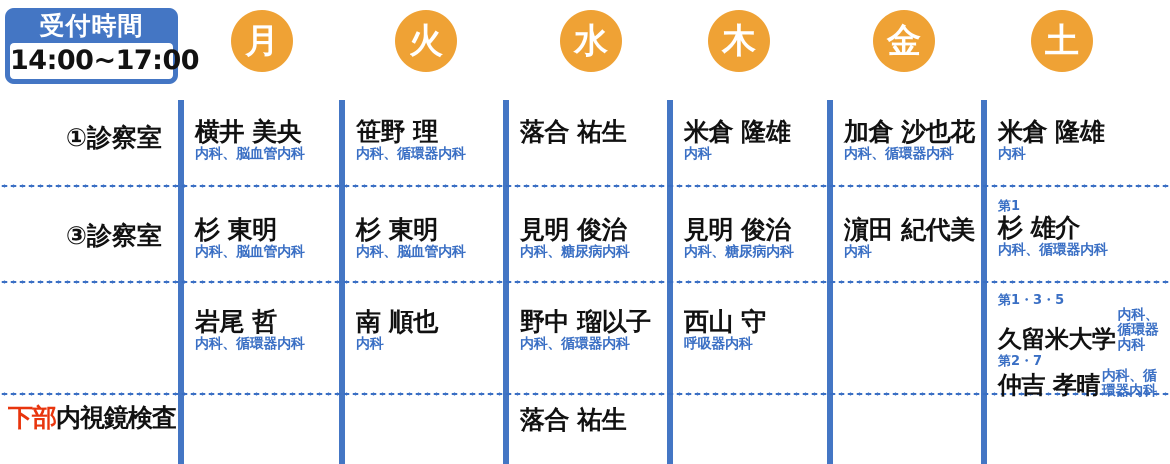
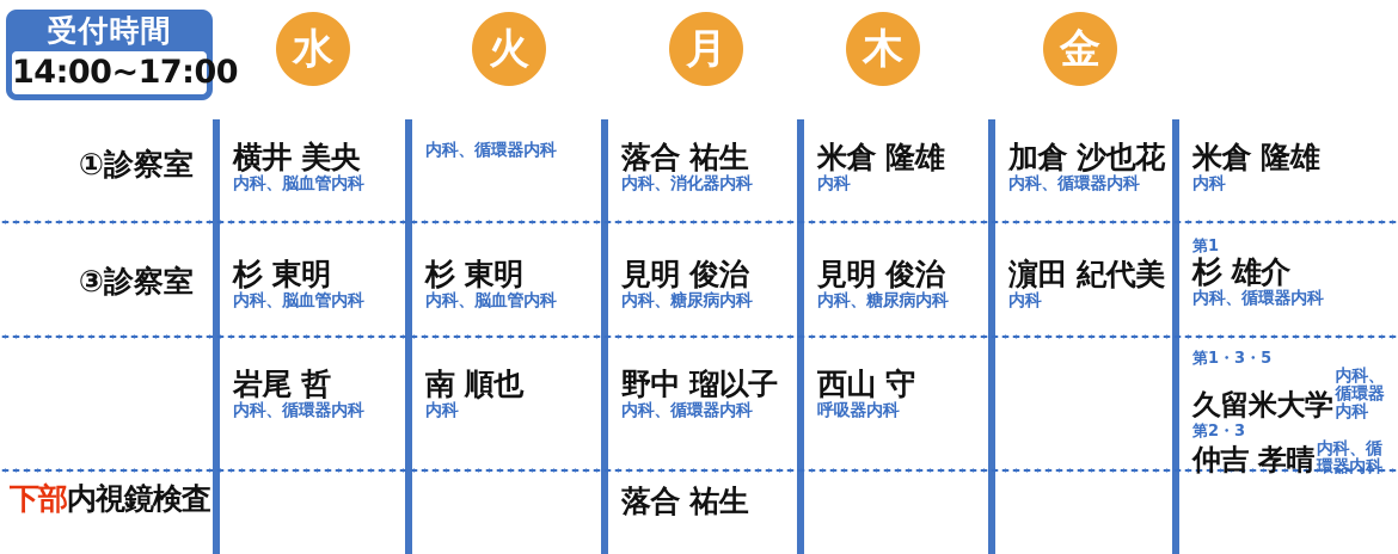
  受付時間
  14:00~17:00
- 月
+ 水
  火
- 水
+ 月
  木
  金
- 土
  ①診察室
  ③診察室
  横井 美央
  内科、脳血管内科
- 笹野 理
  内科、循環器内科
  落合 祐生
+ 内科、消化器内科
  米倉 隆雄
  内科
  加倉 沙也花
  内科、循環器内科
  米倉 隆雄
  内科
  杉 東明
  内科、脳血管内科
  杉 東明
  内科、脳血管内科
  見明 俊治
  内科、糖尿病内科
  見明 俊治
  内科、糖尿病内科
  濵田 紀代美
  内科
  第1
  杉 雄介
  内科、循環器内科
  岩尾 哲
  内科、循環器内科
  南 順也
  内科
  野中 瑠以子
  内科、循環器内科
  西山 守
  呼吸器内科
  第1・3・5
  久留米大学
  内科、循環器内科
- 第2・7
+ 第2・3
  仲吉 孝晴
  内科、循環器内科
  下部内視鏡検査
  落合 祐生
